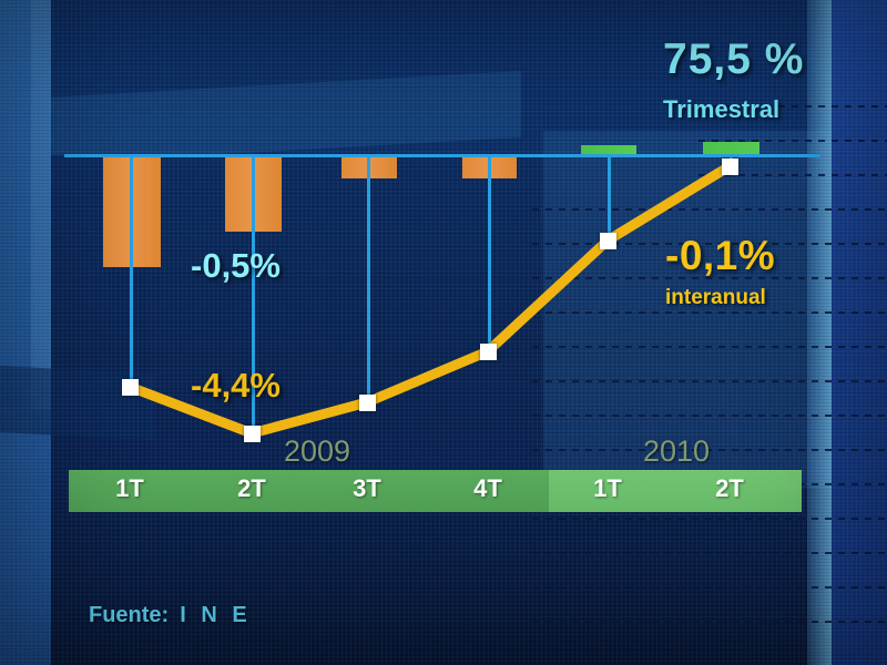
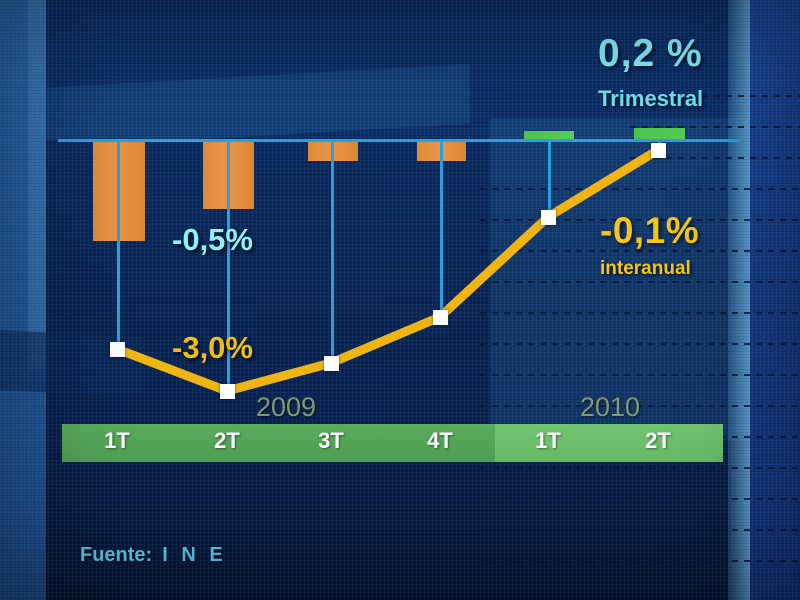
- 75,5 %
+ 0,2 %
  Trimestral
  -0,1%
  interanual
  -0,5%
- -4,4%
+ -3,0%
  2009
  2010
  1T
  2T
  3T
  4T
  1T
  2T
  Fuente: I N E
